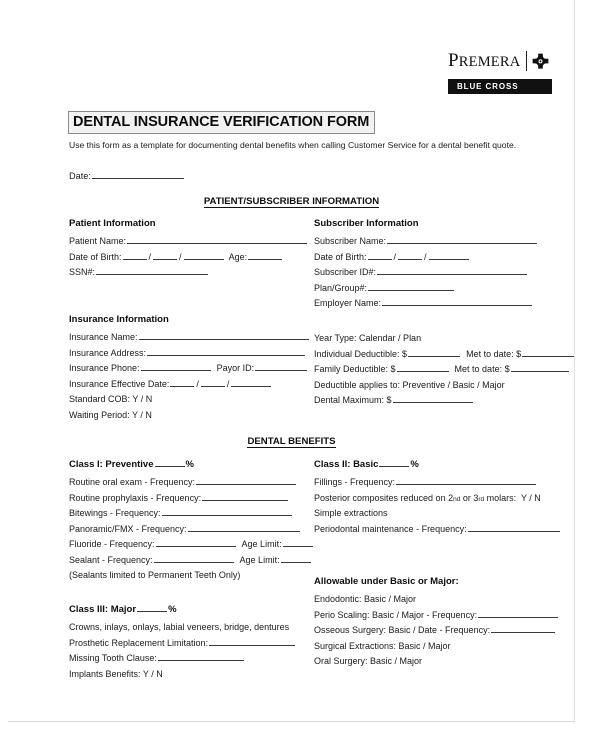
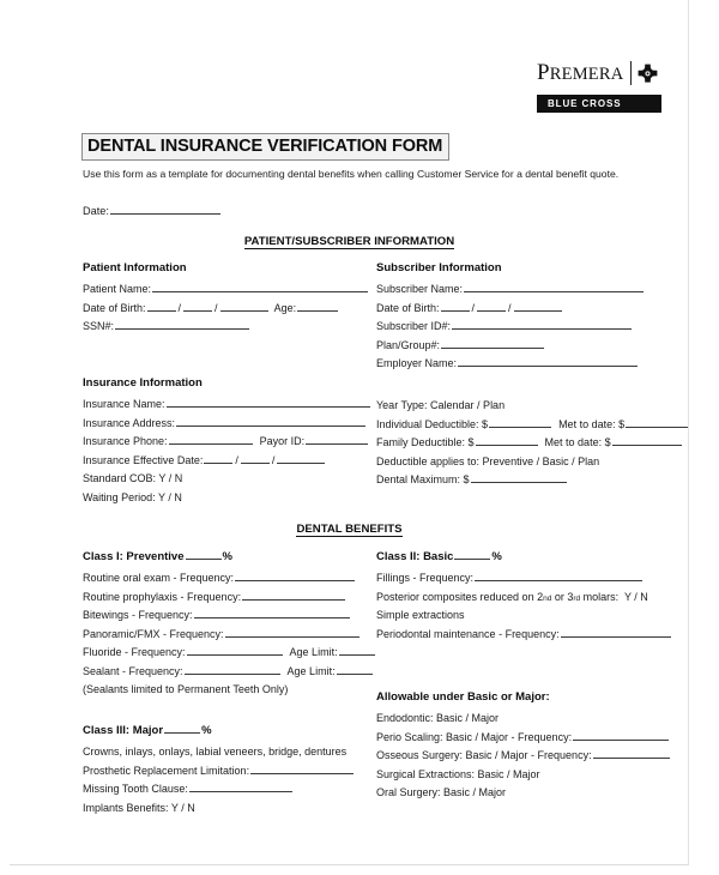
  PREMERA
  BLUE CROSS
  DENTAL INSURANCE VERIFICATION FORM
  Use this form as a template for documenting dental benefits when calling Customer Service for a dental benefit quote.
  Date:
  PATIENT/SUBSCRIBER INFORMATION
  Patient Information
  Patient Name:
  Date of Birth:
  /
  /
  Age:
  SSN#:
  Subscriber Information
  Subscriber Name:
  Date of Birth:
  /
  /
  Subscriber ID#:
  Plan/Group#:
  Employer Name:
  Insurance Information
  Insurance Name:
  Insurance Address:
  Insurance Phone:
  Payor ID:
  Insurance Effective Date:
  /
  /
  Standard COB: Y / N
  Waiting Period: Y / N
  Year Type: Calendar / Plan
  Individual Deductible: $
  Met to date: $
  Family Deductible: $
  Met to date: $
- Deductible applies to: Preventive / Basic / Major
+ Deductible applies to: Preventive / Basic / Plan
  Dental Maximum: $
  DENTAL BENEFITS
  Class I: Preventive %
  Routine oral exam - Frequency:
  Routine prophylaxis - Frequency:
  Bitewings - Frequency:
  Panoramic/FMX - Frequency:
  Fluoride - Frequency:
  Age Limit:
  Sealant - Frequency:
  Age Limit:
  (Sealants limited to Permanent Teeth Only)
  Class II: Basic %
  Fillings - Frequency:
  Posterior composites reduced on 2
  or 3
  molars: Y / N
  Simple extractions
  Periodontal maintenance - Frequency:
  Class III: Major %
  Crowns, inlays, onlays, labial veneers, bridge, dentures
  Prosthetic Replacement Limitation:
  Missing Tooth Clause:
  Implants Benefits: Y / N
  Allowable under Basic or Major:
  Endodontic: Basic / Major
  Perio Scaling: Basic / Major - Frequency:
- Osseous Surgery: Basic / Date - Frequency:
+ Osseous Surgery: Basic / Major - Frequency:
  Surgical Extractions: Basic / Major
  Oral Surgery: Basic / Major
